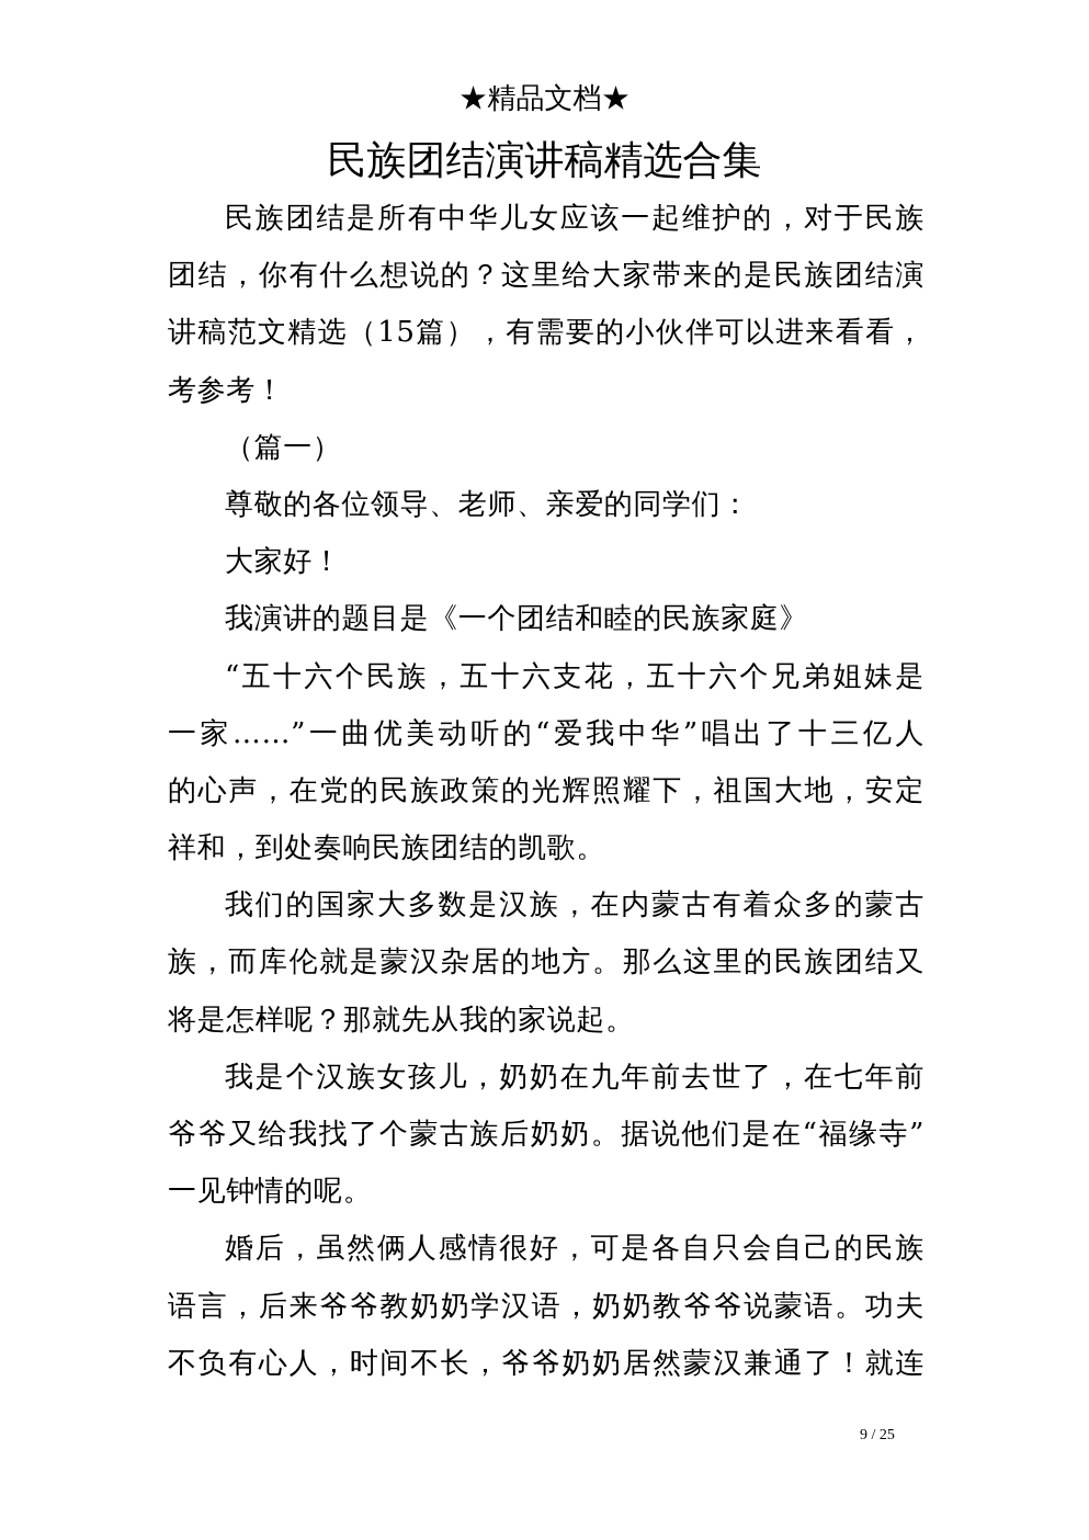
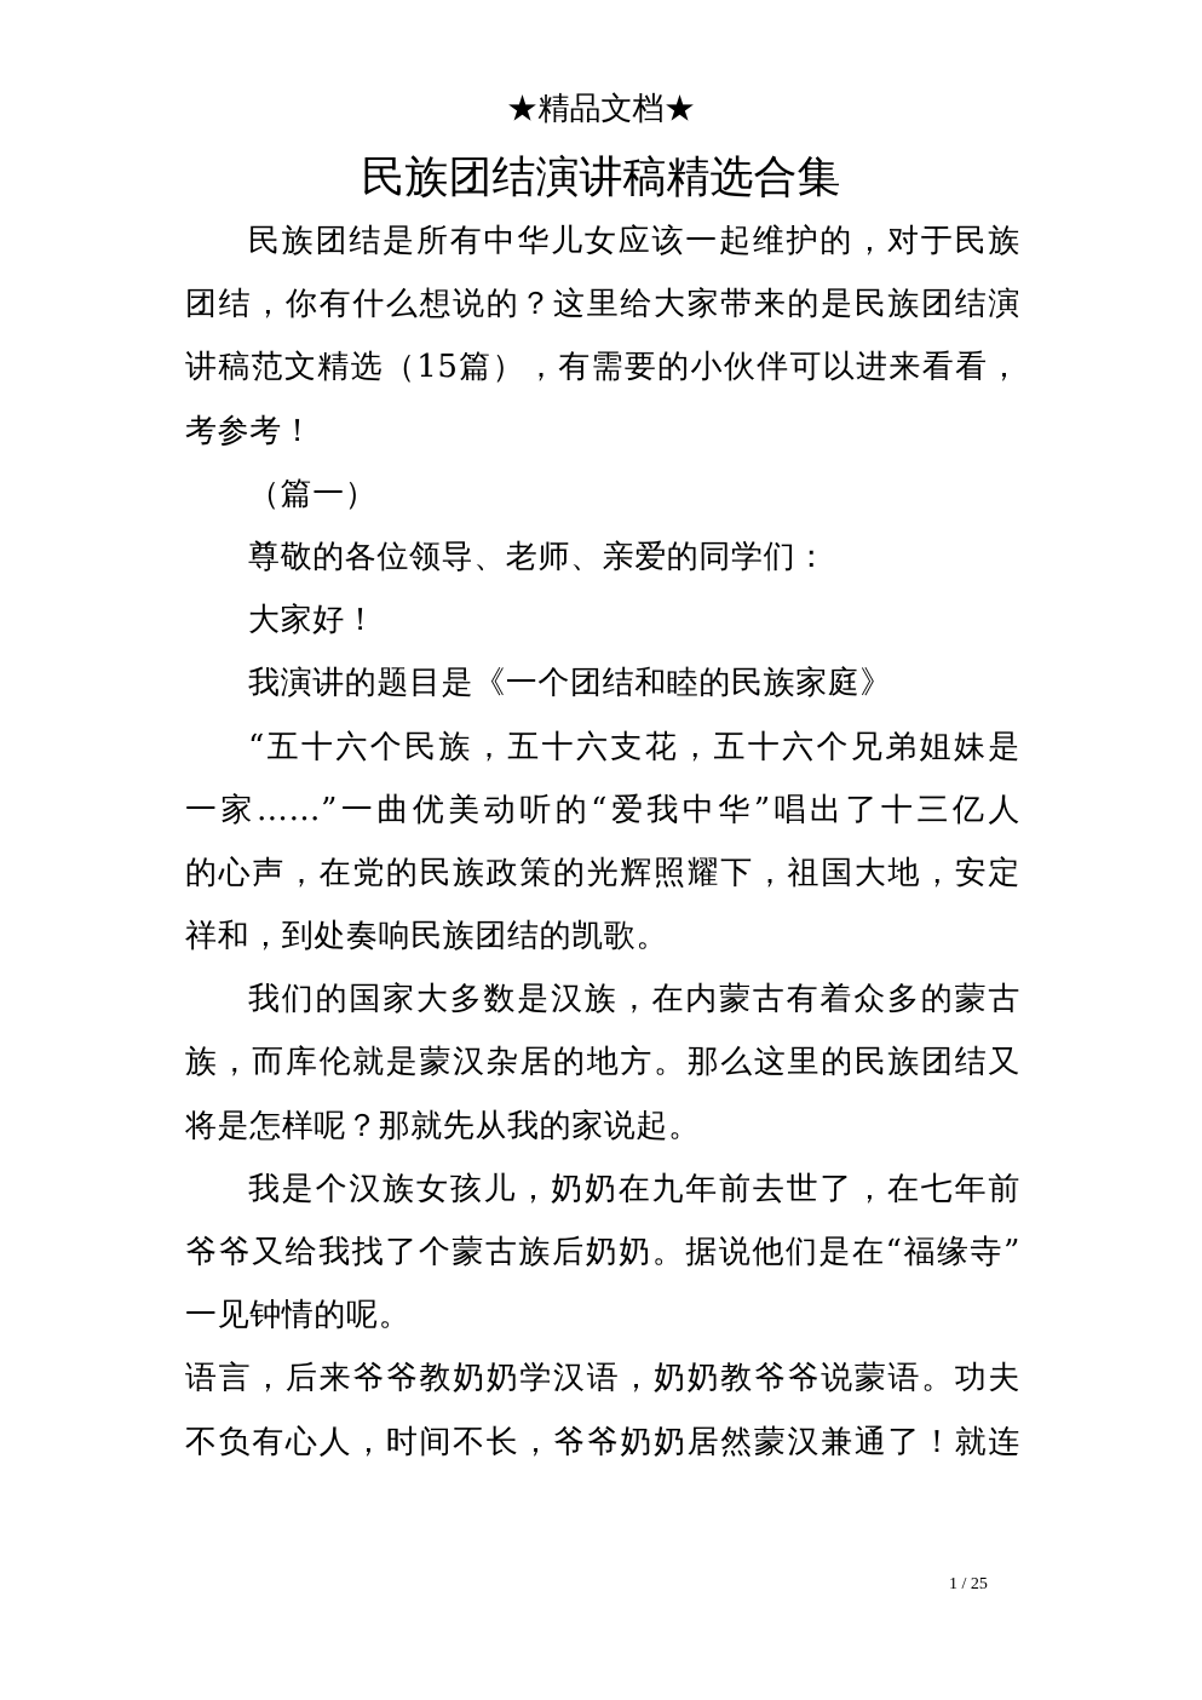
  ★精品文档★
  民族团结演讲稿精选合集
  民族团结是所有中华儿女应该一起维护的，对于民族
  团结，你有什么想说的？这里给大家带来的是民族团结演
  讲稿范文精选（15篇），有需要的小伙伴可以进来看看，
  考参考！
  （篇一）
  尊敬的各位领导、老师、亲爱的同学们：
  大家好！
  我演讲的题目是《一个团结和睦的民族家庭》
  “五十六个民族，五十六支花，五十六个兄弟姐妹是
  一家……”一曲优美动听的“爱我中华”唱出了十三亿人
  的心声，在党的民族政策的光辉照耀下，祖国大地，安定
  祥和，到处奏响民族团结的凯歌。
  我们的国家大多数是汉族，在内蒙古有着众多的蒙古
  族，而库伦就是蒙汉杂居的地方。那么这里的民族团结又
  将是怎样呢？那就先从我的家说起。
  我是个汉族女孩儿，奶奶在九年前去世了，在七年前
  爷爷又给我找了个蒙古族后奶奶。据说他们是在“福缘寺”
  一见钟情的呢。
- 婚后，虽然俩人感情很好，可是各自只会自己的民族
  语言，后来爷爷教奶奶学汉语，奶奶教爷爷说蒙语。功夫
  不负有心人，时间不长，爷爷奶奶居然蒙汉兼通了！就连
- 9 / 25
+ 1 / 25
